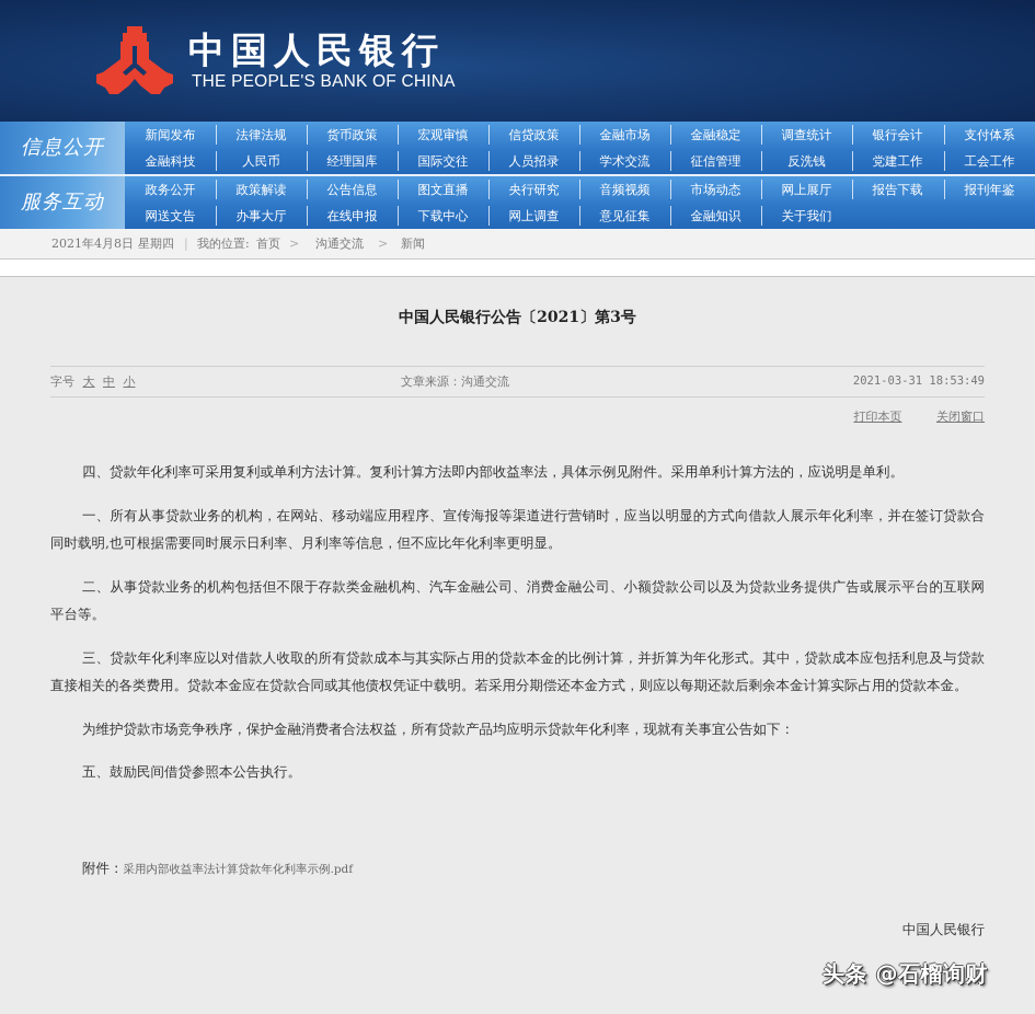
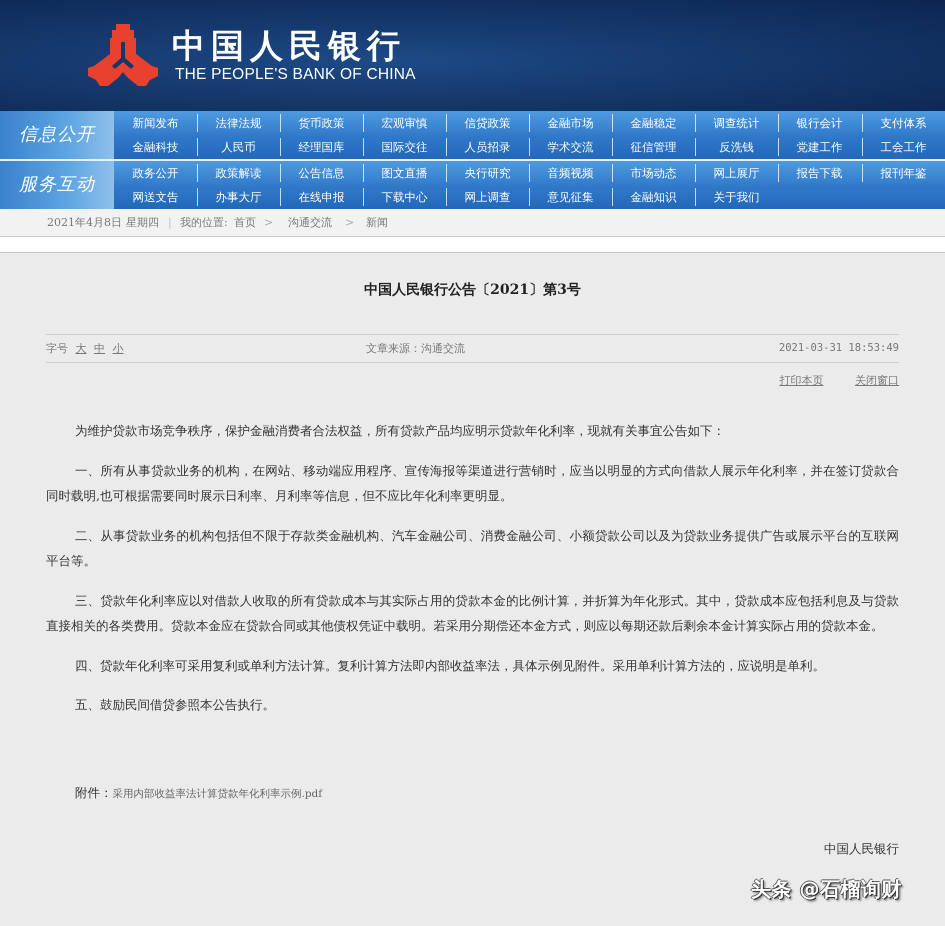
  中国人民银行
  THE PEOPLE'S BANK OF CHINA
  信息公开
  新闻发布
  法律法规
  货币政策
  宏观审慎
  信贷政策
  金融市场
  金融稳定
  调查统计
  银行会计
  支付体系
  金融科技
  人民币
  经理国库
  国际交往
  人员招录
  学术交流
  征信管理
  反洗钱
  党建工作
  工会工作
  服务互动
  政务公开
  政策解读
  公告信息
  图文直播
  央行研究
  音频视频
  市场动态
  网上展厅
  报告下载
  报刊年鉴
  网送文告
  办事大厅
  在线申报
  下载中心
  网上调查
  意见征集
  金融知识
  关于我们
  2021年4月8日
  星期四
  |
  我的位置:
  首页
  >
  沟通交流
  >
  新闻
  中国人民银行公告〔2021〕第3号
  字号 大 中 小
  文章来源：沟通交流
  2021-03-31 18:53:49
  打印本页 关闭窗口
- 四、贷款年化利率可采用复利或单利方法计算。复利计算方法即内部收益率法，具体示例见附件。采用单利计算方法的，应说明是单利。
+ 为维护贷款市场竞争秩序，保护金融消费者合法权益，所有贷款产品均应明示贷款年化利率，现就有关事宜公告如下：
  一、所有从事贷款业务的机构，在网站、移动端应用程序、宣传海报等渠道进行营销时，应当以明显的方式向借款人展示年化利率，并在签订贷款合同时载明,也可根据需要同时展示日利率、月利率等信息，但不应比年化利率更明显。
  二、从事贷款业务的机构包括但不限于存款类金融机构、汽车金融公司、消费金融公司、小额贷款公司以及为贷款业务提供广告或展示平台的互联网平台等。
  三、贷款年化利率应以对借款人收取的所有贷款成本与其实际占用的贷款本金的比例计算，并折算为年化形式。其中，贷款成本应包括利息及与贷款直接相关的各类费用。贷款本金应在贷款合同或其他债权凭证中载明。若采用分期偿还本金方式，则应以每期还款后剩余本金计算实际占用的贷款本金。
- 为维护贷款市场竞争秩序，保护金融消费者合法权益，所有贷款产品均应明示贷款年化利率，现就有关事宜公告如下：
+ 四、贷款年化利率可采用复利或单利方法计算。复利计算方法即内部收益率法，具体示例见附件。采用单利计算方法的，应说明是单利。
  五、鼓励民间借贷参照本公告执行。
  附件：采用内部收益率法计算贷款年化利率示例.pdf
  中国人民银行
  头条 @石榴询财
